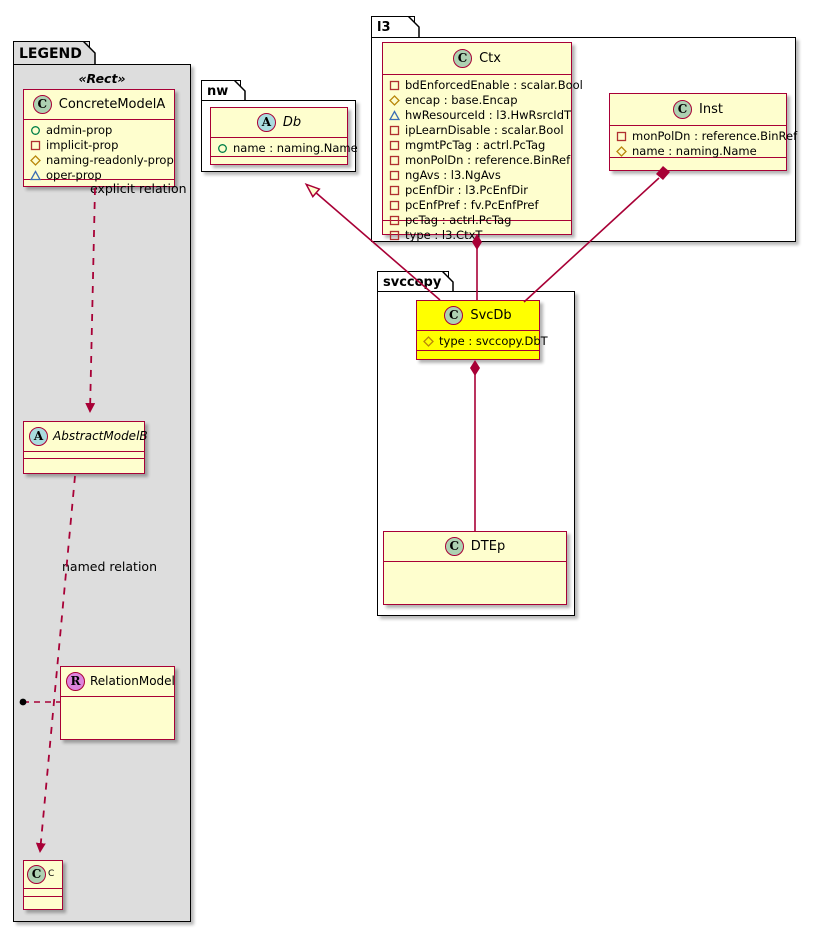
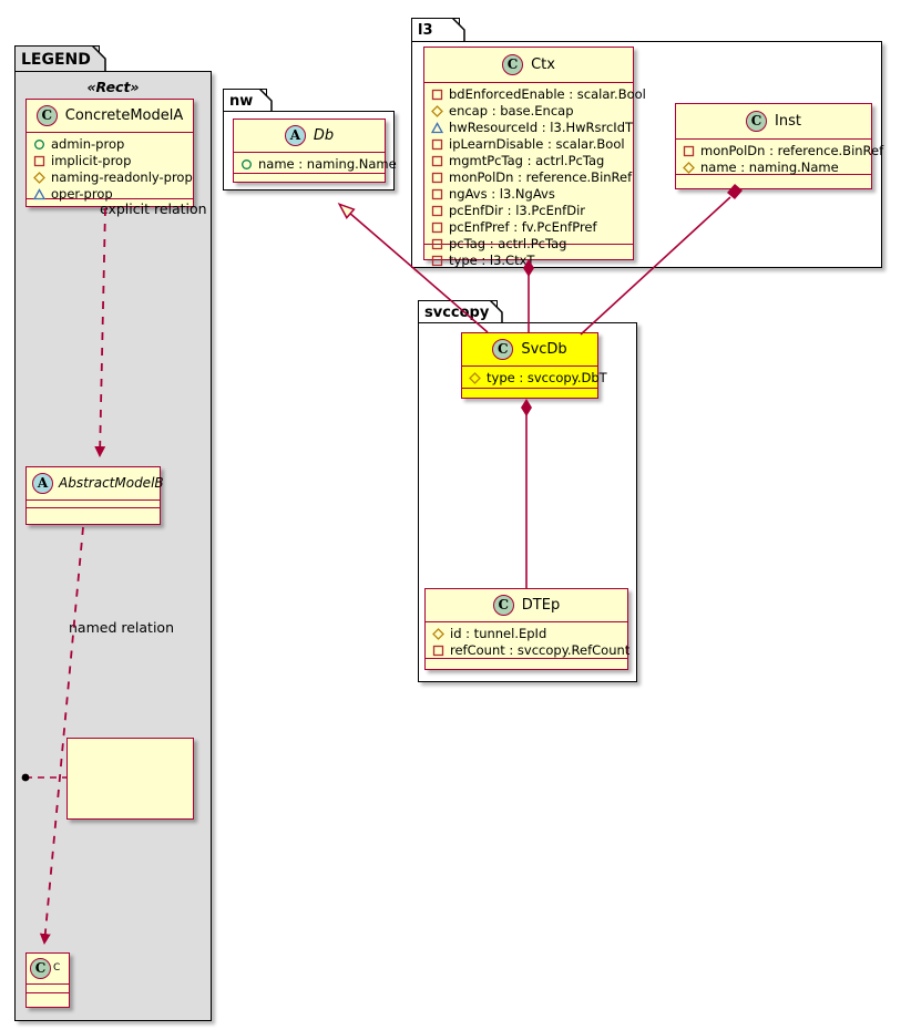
  l3
  C
  Ctx
  bdEnforcedEnable : scalar.Bool
  encap : base.Encap
  hwResourceId : l3.HwRsrcIdT
  ipLearnDisable : scalar.Bool
  mgmtPcTag : actrl.PcTag
  monPolDn : reference.BinRef
  ngAvs : l3.NgAvs
  pcEnfDir : l3.PcEnfDir
  pcEnfPref : fv.PcEnfPref
  pcTag : actrl.PcTag
  type : l3.CtxT
  C
  Inst
  monPolDn : reference.BinRef
  name : naming.Name
  nw
  A
  Db
  name : naming.Name
  svccpy
  C
  SvcDb
  type : svccopy.DbT
  C
  DTEp
+ id : tunnel.EpId
+ refCount : svccopy.RefCount
  LEGEND
  «Rect»
  C
  ConcreteModelA
  admin-prop
  implicit-prop
  naming-readonly-prop
  oper-prop
  A
  AbstractModelB
- R
- RelationModel
  C
  C
  explicit relation
  amed relation
